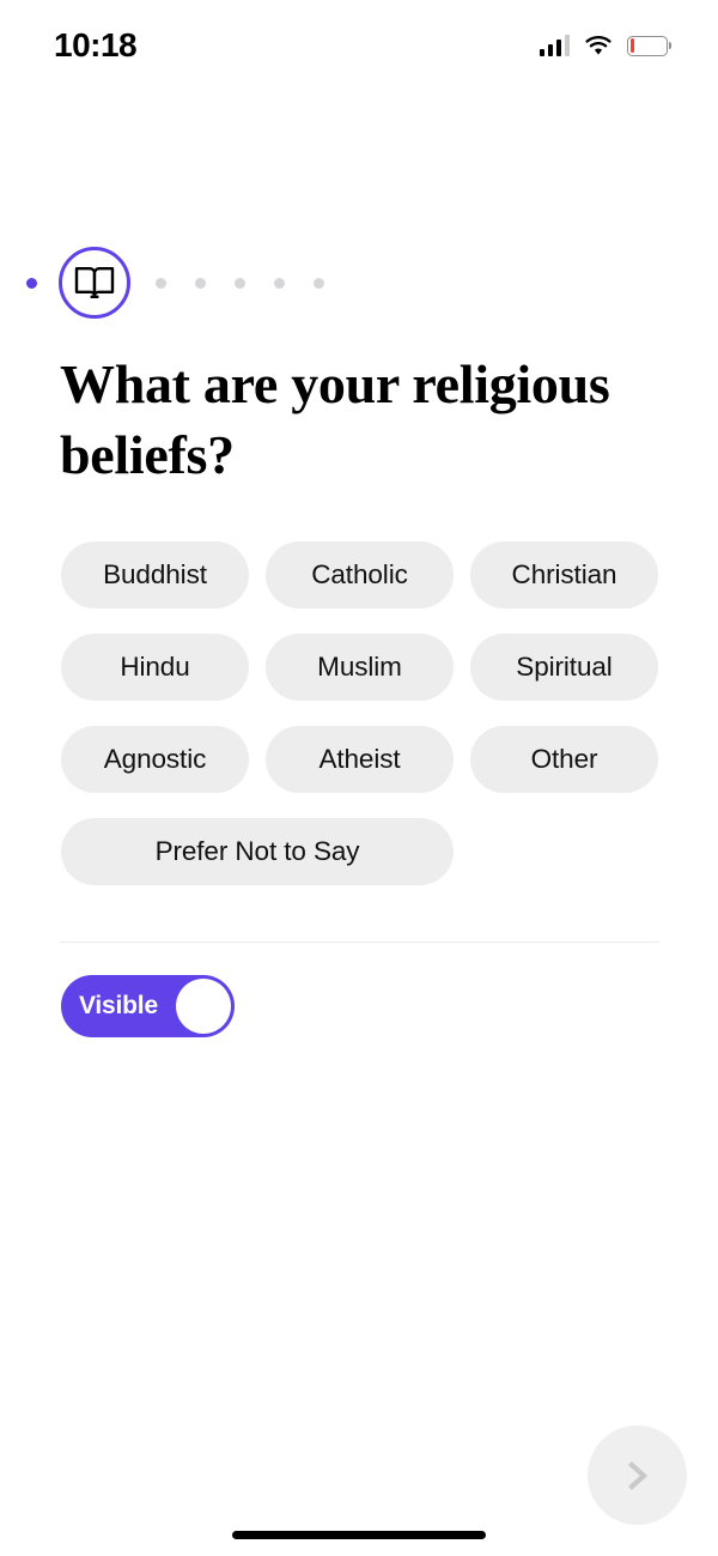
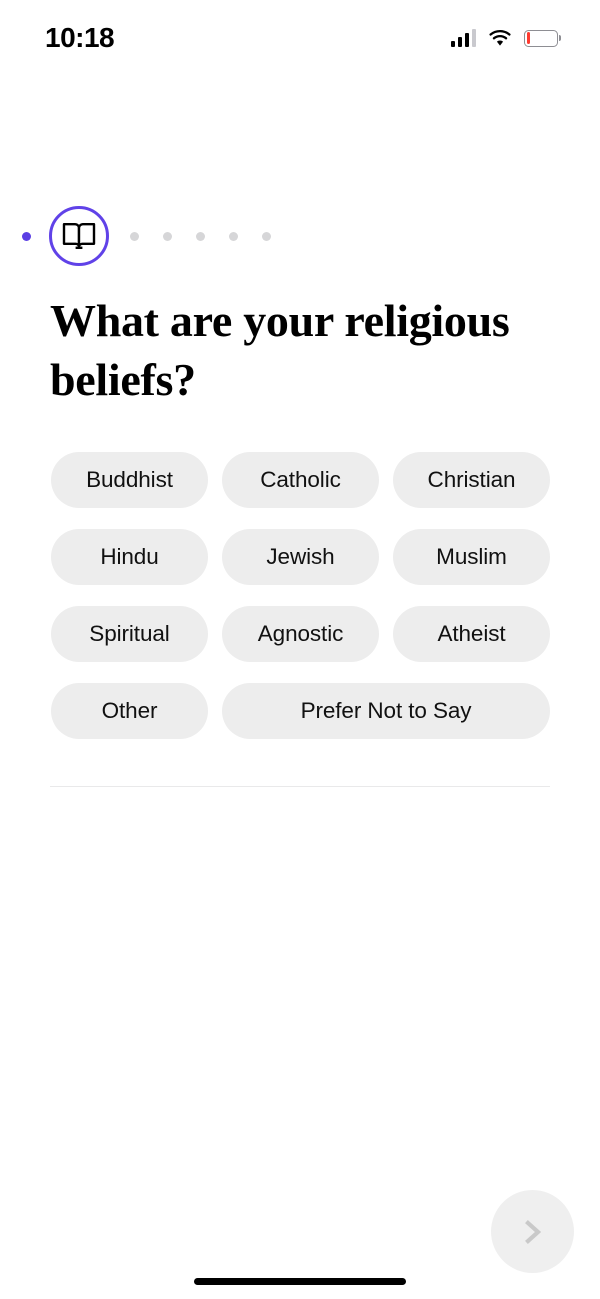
  10:18
  What are your religious beliefs?
  Buddhist
  Catholic
  Christian
  Hindu
+ Jewish
  Muslim
  Spiritual
  Agnostic
  Atheist
  Other
  Prefer Not to Say
- Visible
